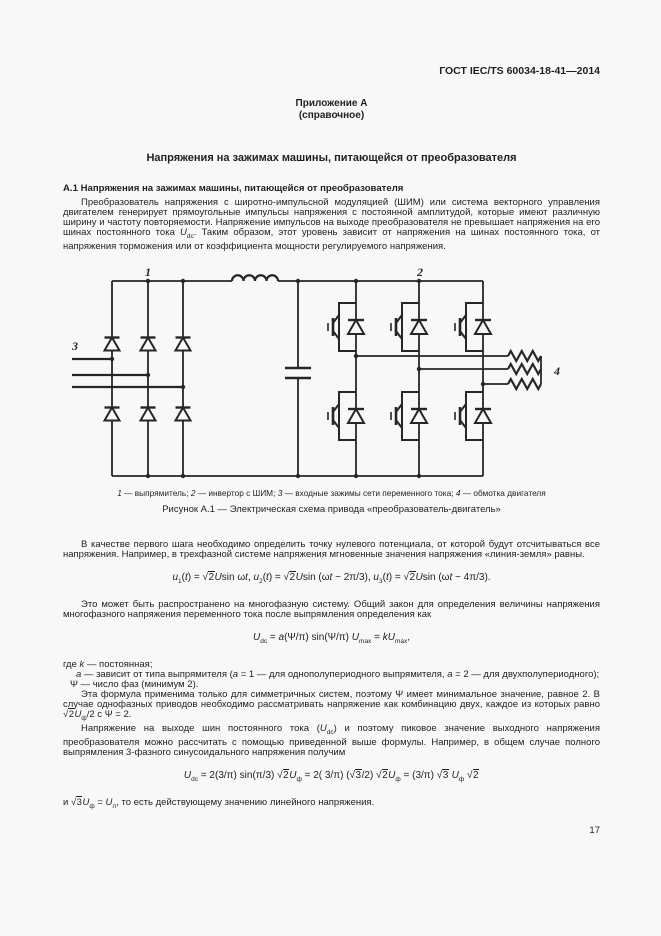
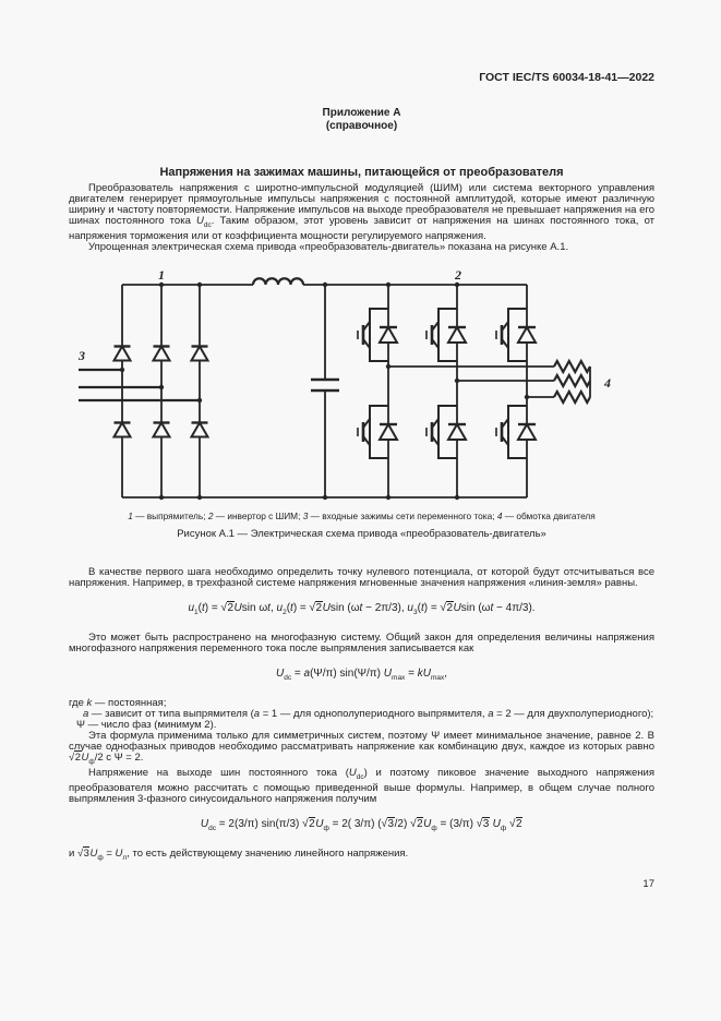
- ГОСТ IEC/TS 60034-18-41—2014
+ ГОСТ IEC/TS 60034-18-41—2022
  Приложение А
  (справочное)
  Напряжения на зажимах машины, питающейся от преобразователя
- А.1 Напряжения на зажимах машины, питающейся от преобразователя
  Преобразователь напряжения с широтно-импульсной модуляцией (ШИМ) или система векторного управления двигателем генерирует прямоугольные импульсы напряжения с постоянной амплитудой, которые имеют различную ширину и частоту повторяемости. Напряжение импульсов на выходе преобразователя не превышает напряжения на его шинах постоянного тока U . Таким образом, этот уровень зависит от напряжения на шинах постоянного тока, от напряжения торможения или от коэффициента мощности регулируемого напряжения.
+ Упрощенная электрическая схема привода «преобразователь-двигатель» показана на рисунке А.1.
  1
  2
  3
  4
  1 — выпрямитель; 2 — инвертор с ШИМ; 3 — входные зажимы сети переменного тока; 4 — обмотка двигателя
  Рисунок А.1 — Электрическая схема привода «преобразователь-двигатель»
  В качестве первого шага необходимо определить точку нулевого потенциала, от которой будут отсчитываться все напряжения. Например, в трехфазной системе напряжения мгновенные значения напряжения «линия-земля» равны.
  u (t) = √2Usin ωt, u (t) = √2Usin (ωt − 2π/3), u (t) = √2Usin (ωt − 4π/3).
- Это может быть распространено на многофазную систему. Общий закон для определения величины напряжения многофазного напряжения переменного тока после выпрямления определения как
+ Это может быть распространено на многофазную систему. Общий закон для определения величины напряжения многофазного напряжения переменного тока после выпрямления записывается как
  U = a(Ψ/π) sin(Ψ/π) U = kU ,
  где k — постоянная;
  a — зависит от типа выпрямителя (a = 1 — для однополупериодного выпрямителя, a = 2 — для двухполупериодного);
  Ψ — число фаз (минимум 2).
  Эта формула применима только для симметричных систем, поэтому Ψ имеет минимальное значение, равное 2. В случае однофазных приводов необходимо рассматривать напряжение как комбинацию двух, каждое из которых равно √2U /2 с Ψ = 2.
  Напряжение на выходе шин постоянного тока (U ) и поэтому пиковое значение выходного напряжения преобразователя можно рассчитать с помощью приведенной выше формулы. Например, в общем случае полного выпрямления 3-фазного синусоидального напряжения получим
  U = 2(3/π) sin(π/3) √2U = 2( 3/π) (√3/2) √2U = (3/π) √3 U √2
  и √3U = U , то есть действующему значению линейного напряжения.
  17
